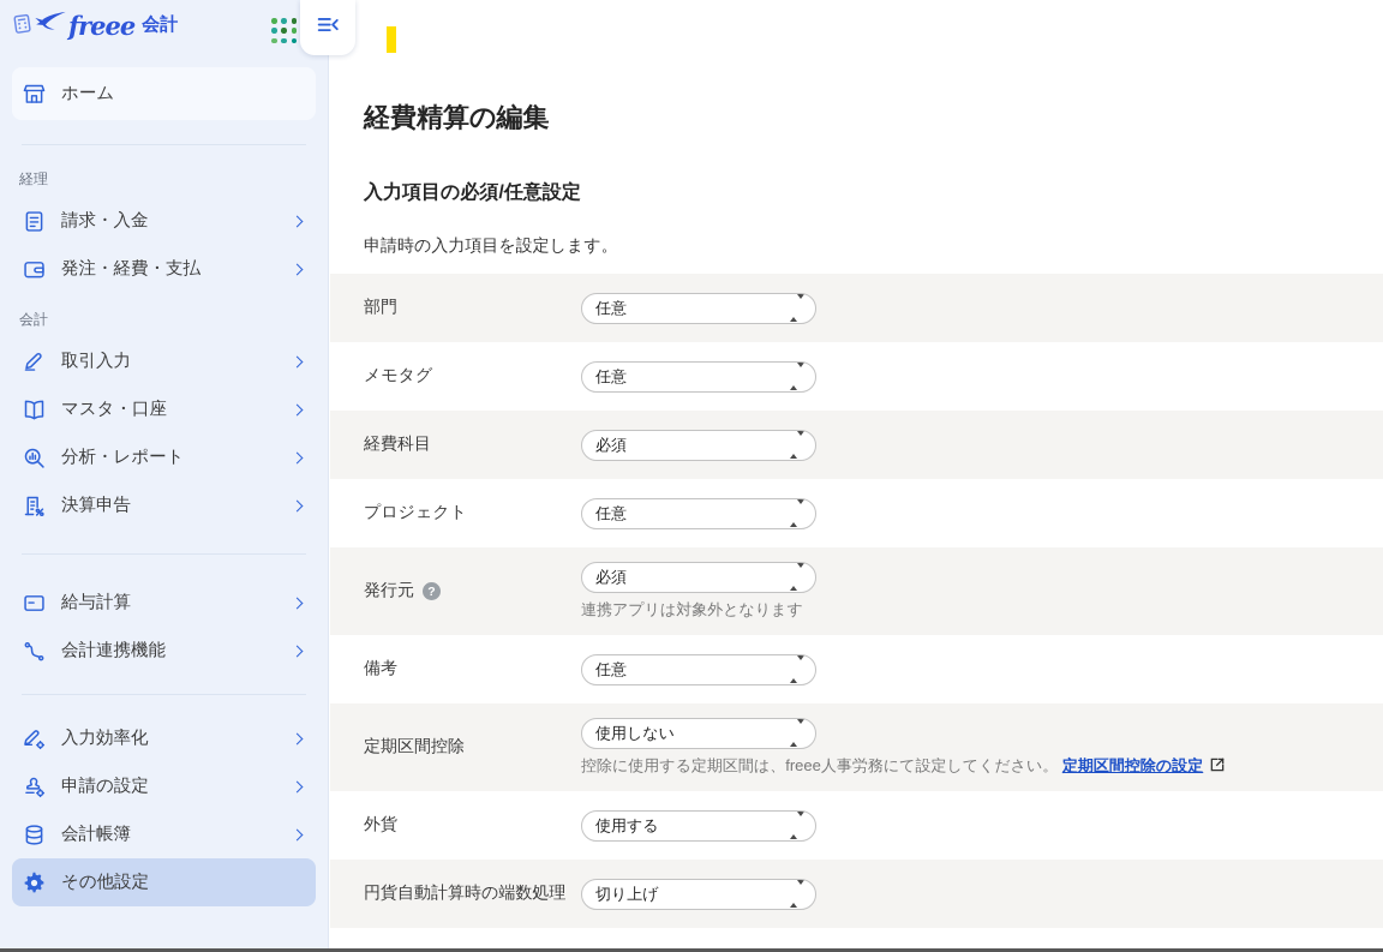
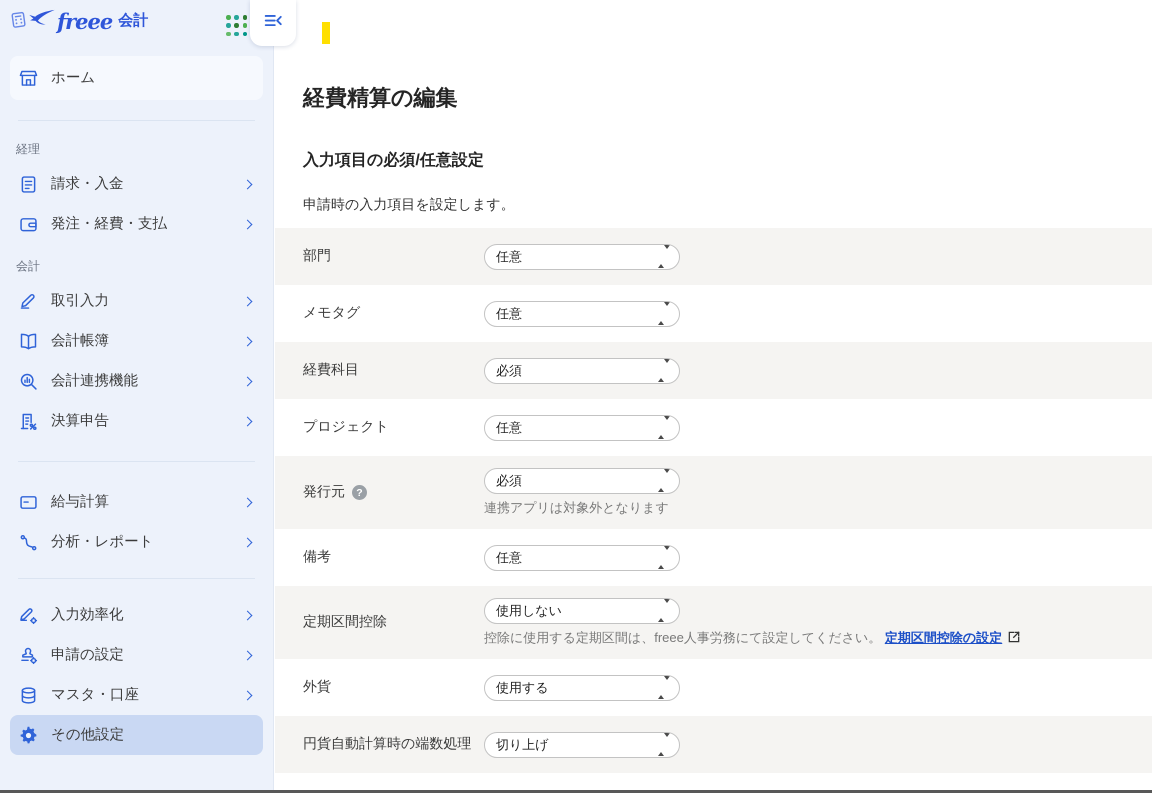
  freee
  会計
  ホーム
  経理
  請求・入金
  発注・経費・支払
  会計
  取引入力
- マスタ・口座
+ 会計帳簿
- 分析・レポート
+ 会計連携機能
  決算申告
  給与計算
- 会計連携機能
+ 分析・レポート
  入力効率化
  申請の設定
- 会計帳簿
+ マスタ・口座
  その他設定
  経費精算の編集
  入力項目の必須/任意設定
  申請時の入力項目を設定します。
  部門
  任意
  メモタグ
  任意
  経費科目
  必須
  プロジェクト
  任意
  発行元
  ?
  必須
  連携アプリは対象外となります
  備考
  任意
  定期区間控除
  使用しない
  控除に使用する定期区間は、freee人事労務にて設定してください。 定期区間控除の設定
  外貨
  使用する
  円貨自動計算時の端数処理
  切り上げ
